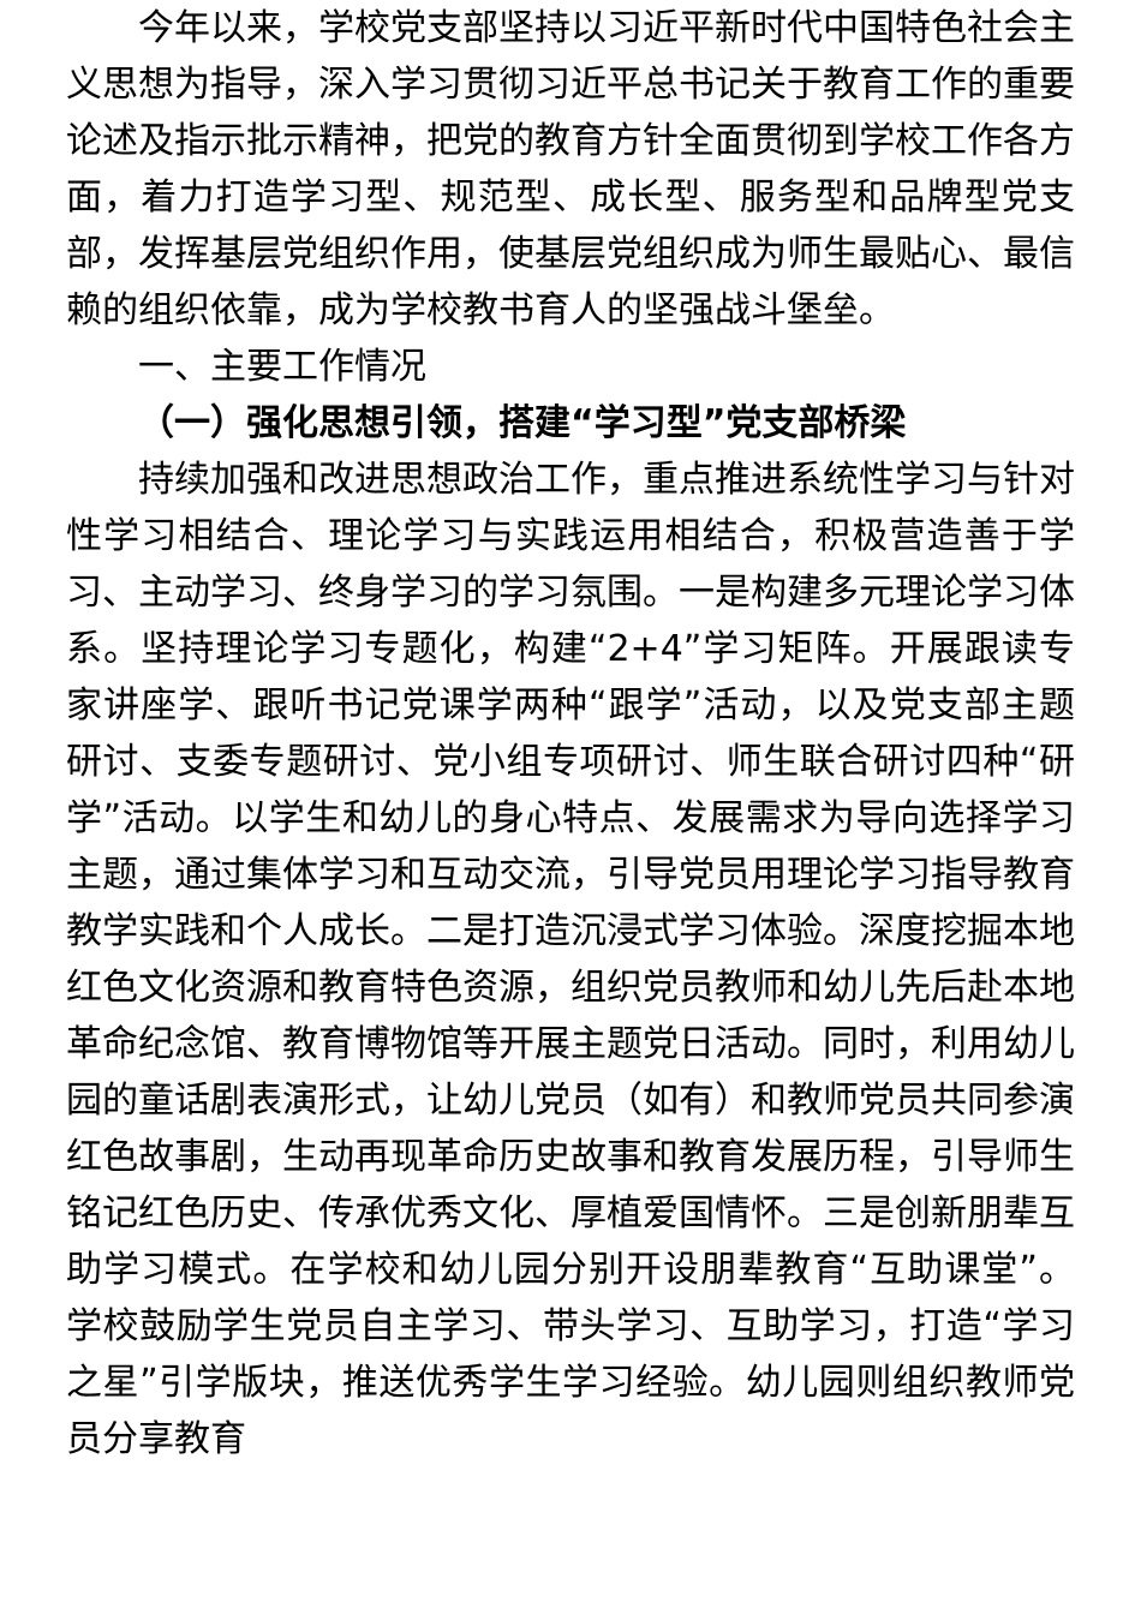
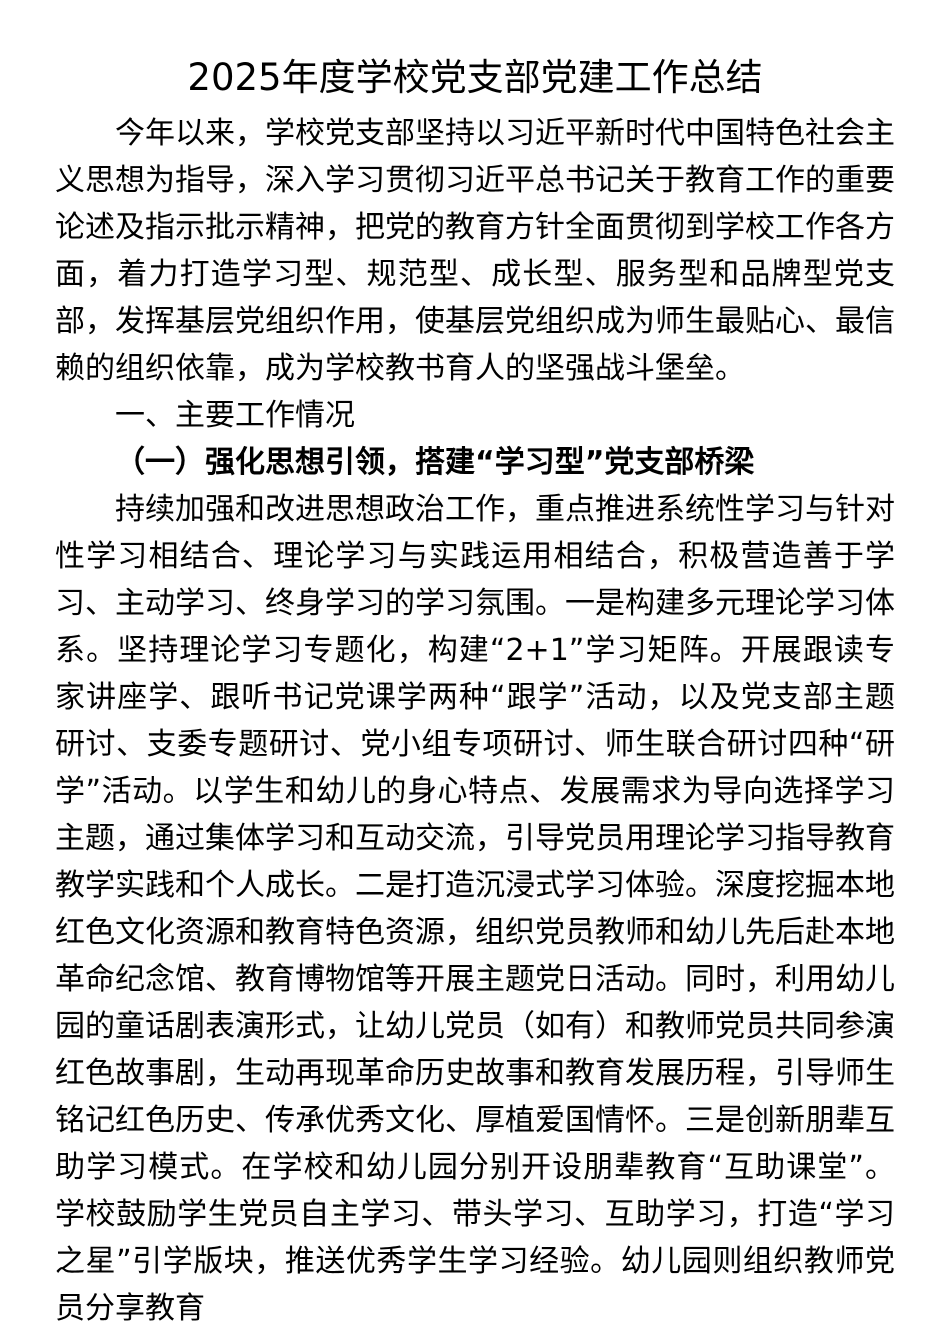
+ 2025年度学校党支部党建工作总结
  今年以来，学校党支部坚持以习近平新时代中国特色社会主义思想为指导，深入学习贯彻习近平总书记关于教育工作的重要论述及指示批示精神，把党的教育方针全面贯彻到学校工作各方面，着力打造学习型、规范型、成长型、服务型和品牌型党支部，发挥基层党组织作用，使基层党组织成为师生最贴心、最信赖的组织依靠，成为学校教书育人的坚强战斗堡垒。
  一、主要工作情况
  （一）强化思想引领，搭建“学习型”党支部桥梁
- 持续加强和改进思想政治工作，重点推进系统性学习与针对性学习相结合、理论学习与实践运用相结合，积极营造善于学习、主动学习、终身学习的学习氛围。一是构建多元理论学习体系。坚持理论学习专题化，构建“2+4”学习矩阵。开展跟读专家讲座学、跟听书记党课学两种“跟学”活动，以及党支部主题研讨、支委专题研讨、党小组专项研讨、师生联合研讨四种“研学”活动。以学生和幼儿的身心特点、发展需求为导向选择学习主题，通过集体学习和互动交流，引导党员用理论学习指导教育教学实践和个人成长。二是打造沉浸式学习体验。深度挖掘本地红色文化资源和教育特色资源，组织党员教师和幼儿先后赴本地革命纪念馆、教育博物馆等开展主题党日活动。同时，利用幼儿园的童话剧表演形式，让幼儿党员（如有）和教师党员共同参演红色故事剧，生动再现革命历史故事和教育发展历程，引导师生铭记红色历史、传承优秀文化、厚植爱国情怀。三是创新朋辈互助学习模式。在学校和幼儿园分别开设朋辈教育“互助课堂”。学校鼓励学生党员自主学习、带头学习、互助学习，打造“学习之星”引学版块，推送优秀学生学习经验。幼儿园则组织教师党员分享教育
+ 持续加强和改进思想政治工作，重点推进系统性学习与针对性学习相结合、理论学习与实践运用相结合，积极营造善于学习、主动学习、终身学习的学习氛围。一是构建多元理论学习体系。坚持理论学习专题化，构建“2+1”学习矩阵。开展跟读专家讲座学、跟听书记党课学两种“跟学”活动，以及党支部主题研讨、支委专题研讨、党小组专项研讨、师生联合研讨四种“研学”活动。以学生和幼儿的身心特点、发展需求为导向选择学习主题，通过集体学习和互动交流，引导党员用理论学习指导教育教学实践和个人成长。二是打造沉浸式学习体验。深度挖掘本地红色文化资源和教育特色资源，组织党员教师和幼儿先后赴本地革命纪念馆、教育博物馆等开展主题党日活动。同时，利用幼儿园的童话剧表演形式，让幼儿党员（如有）和教师党员共同参演红色故事剧，生动再现革命历史故事和教育发展历程，引导师生铭记红色历史、传承优秀文化、厚植爱国情怀。三是创新朋辈互助学习模式。在学校和幼儿园分别开设朋辈教育“互助课堂”。学校鼓励学生党员自主学习、带头学习、互助学习，打造“学习之星”引学版块，推送优秀学生学习经验。幼儿园则组织教师党员分享教育
